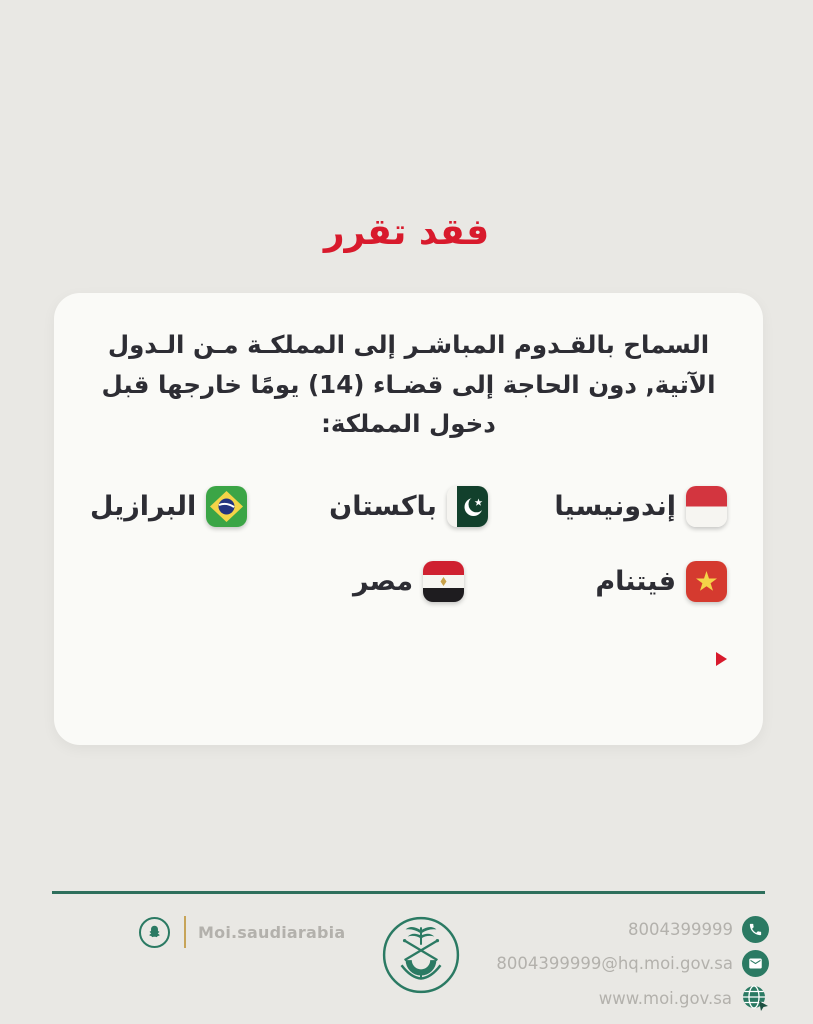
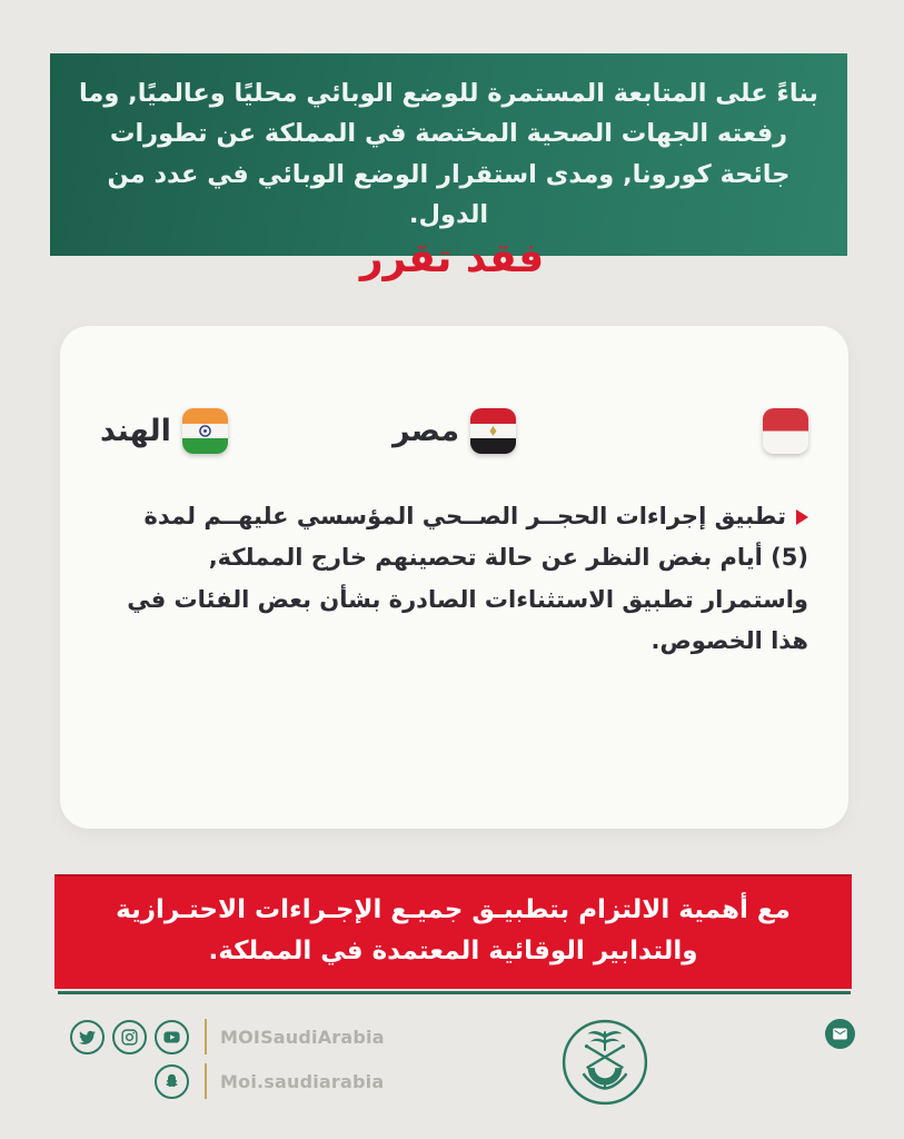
+ بناءً على المتابعة المستمرة للوضع الوبائي محليًا وعالميًا, وما رفعته الجهات الصحية المختصة في المملكة عن تطورات جائحة كورونا, ومدى استقرار الوضع الوبائي في عدد من الدول.
  فقد تقرر
- السماح بالقـدوم المباشـر إلى المملكـة مـن الـدول الآتية, دون الحاجة إلى قضـاء (14) يومًا خارجها قبل دخول المملكة:
- إندونيسيا
- باكستان
- البرازيل
- فيتنام
  مصر
+ الهند
+ تطبيق إجراءات الحجــر الصــحي المؤسسي عليهــم لمدة (5) أيام بغض النظر عن حالة تحصينهم خارج المملكة, واستمرار تطبيق الاستثناءات الصادرة بشأن بعض الفئات في هذا الخصوص.
+ مع أهمية الالتزام بتطبيـق جميـع الإجـراءات الاحتـرازية والتدابير الوقائية المعتمدة في المملكة.
+ MOISaudiArabia
  Moi.saudiarabia
- 8004399999
- 8004399999@hq.moi.gov.sa
- www.moi.gov.sa
